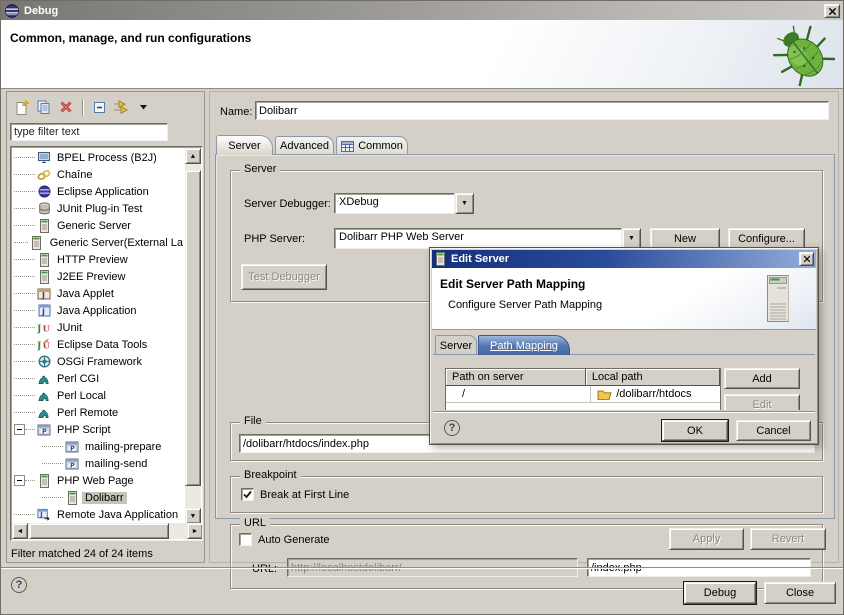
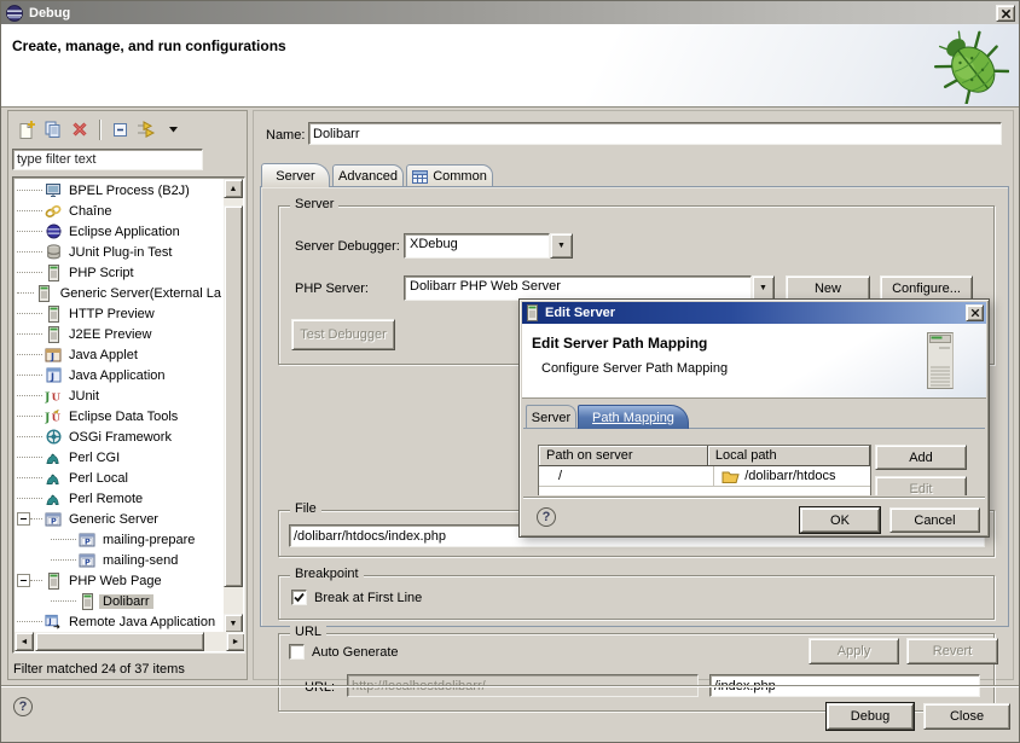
  Debug
- Common, manage, and run configurations
+ Create, manage, and run configurations
  type filter text
  BPEL Process (B2J)
  Chaîne
  Eclipse Application
  JUnit Plug-in Test
- Generic Server
+ PHP Script
  Generic Server(External La
  HTTP Preview
  J2EE Preview
  J
  Java Applet
  J
  Java Application
  J
  U
  JUnit
  J
  U
  Eclipse Data Tools
  OSGi Framework
  Perl CGI
  Perl Local
  Perl Remote
  P
- PHP Script
+ Generic Server
  P
  mailing-prepare
  P
  mailing-send
  PHP Web Page
  Dolibarr
  J
  Remote Java Application
- Filter matched 24 of 24 items
+ Filter matched 24 of 37 items
  Name:
  Dolibarr
  Server
  Advanced
  Common
  Server
  Server Debugger:
  XDebug
  PHP Server:
  Dolibarr PHP Web Server
  New
  Configure...
  Test Debugger
  File
  /dolibarr/htdocs/index.php
  Breakpoint
  Break at First Line
  URL
  Auto Generate
  URL:
  http://localhostdolibarr/
  /index.php
  Apply
  Revert
  ?
  Debug
  Close
  Edit Server
  Edit Server Path Mapping
  Configure Server Path Mapping
  Server
  Path Mapping
  Path on server
  Local path
  /
  /dolibarr/htdocs
  Add
  Edit
  ?
  OK
  Cancel
